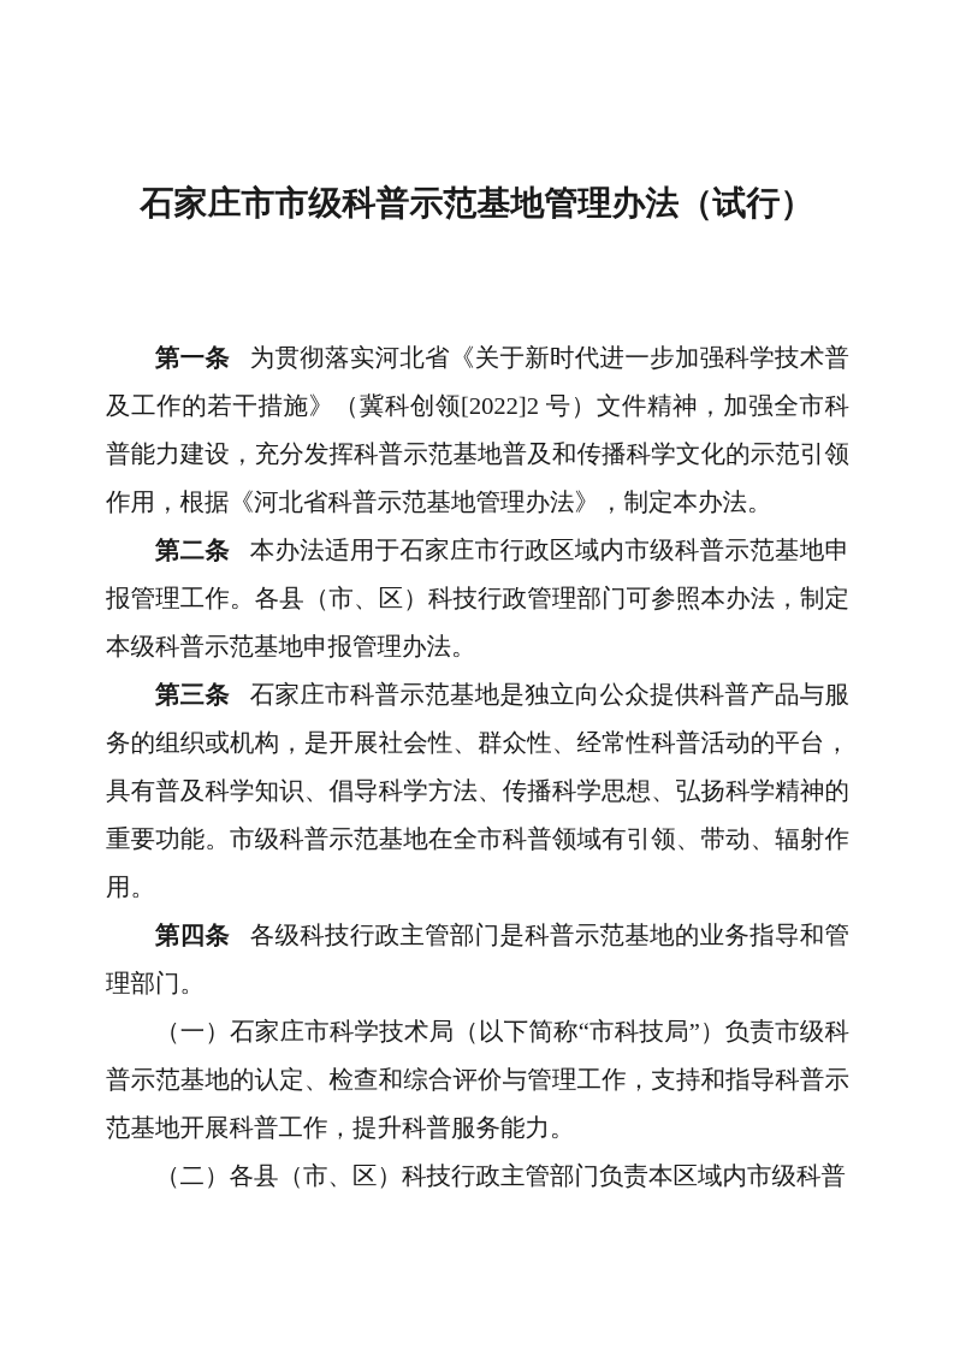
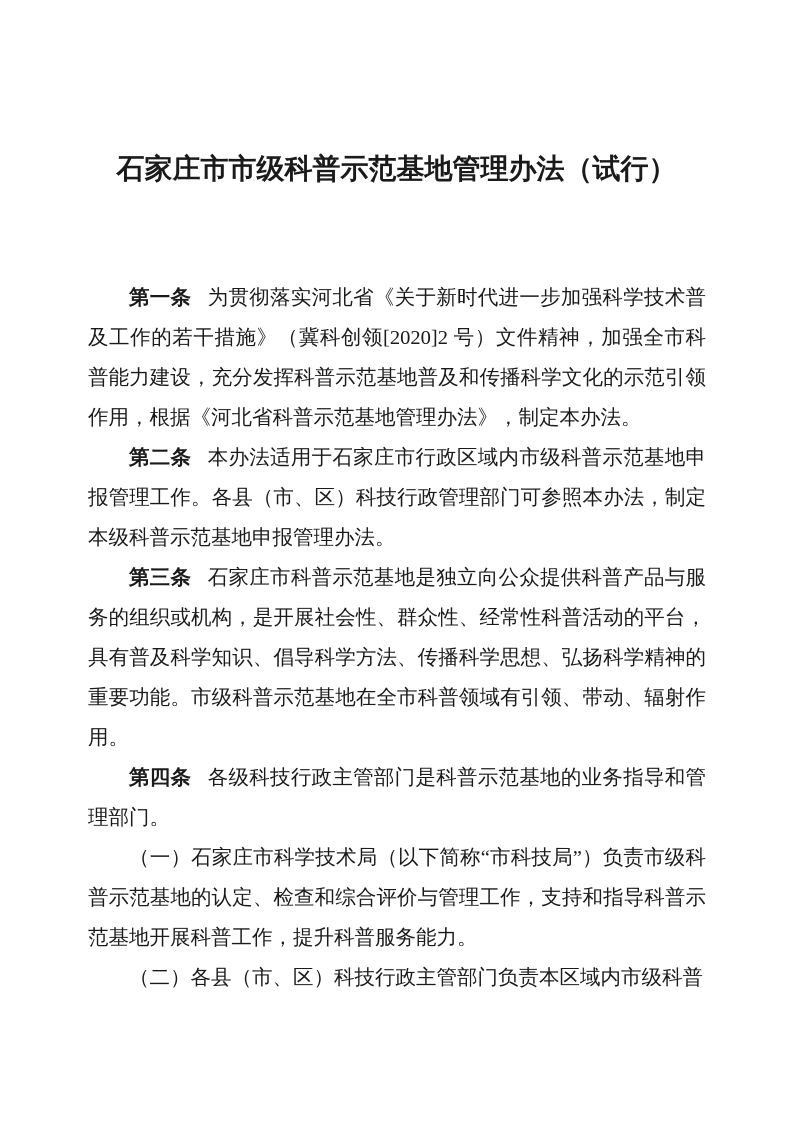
  石家庄市市级科普示范基地管理办法（试行）
- 第一条 为贯彻落实河北省《关于新时代进一步加强科学技术普及工作的若干措施》（冀科创领[2022]2 号）文件精神，加强全市科普能力建设，充分发挥科普示范基地普及和传播科学文化的示范引领作用，根据《河北省科普示范基地管理办法》，制定本办法。
+ 第一条 为贯彻落实河北省《关于新时代进一步加强科学技术普及工作的若干措施》（冀科创领[2020]2 号）文件精神，加强全市科普能力建设，充分发挥科普示范基地普及和传播科学文化的示范引领作用，根据《河北省科普示范基地管理办法》，制定本办法。
  第二条 本办法适用于石家庄市行政区域内市级科普示范基地申报管理工作。各县（市、区）科技行政管理部门可参照本办法，制定本级科普示范基地申报管理办法。
  第三条 石家庄市科普示范基地是独立向公众提供科普产品与服务的组织或机构，是开展社会性、群众性、经常性科普活动的平台，具有普及科学知识、倡导科学方法、传播科学思想、弘扬科学精神的重要功能。市级科普示范基地在全市科普领域有引领、带动、辐射作用。
  第四条 各级科技行政主管部门是科普示范基地的业务指导和管理部门。
  （一）石家庄市科学技术局（以下简称“市科技局”）负责市级科普示范基地的认定、检查和综合评价与管理工作，支持和指导科普示范基地开展科普工作，提升科普服务能力。
  （二）各县（市、区）科技行政主管部门负责本区域内市级科普
